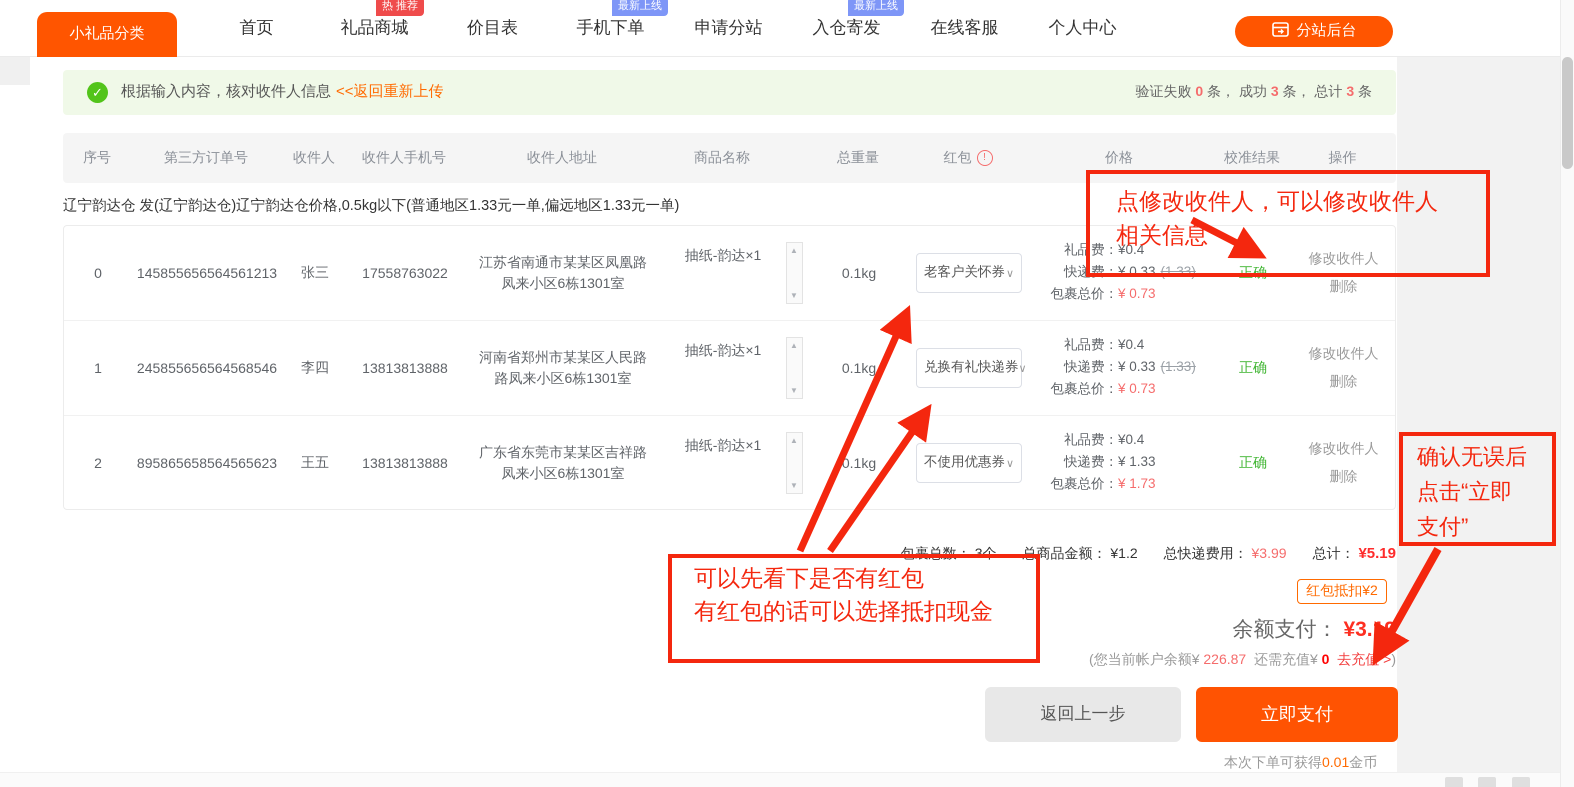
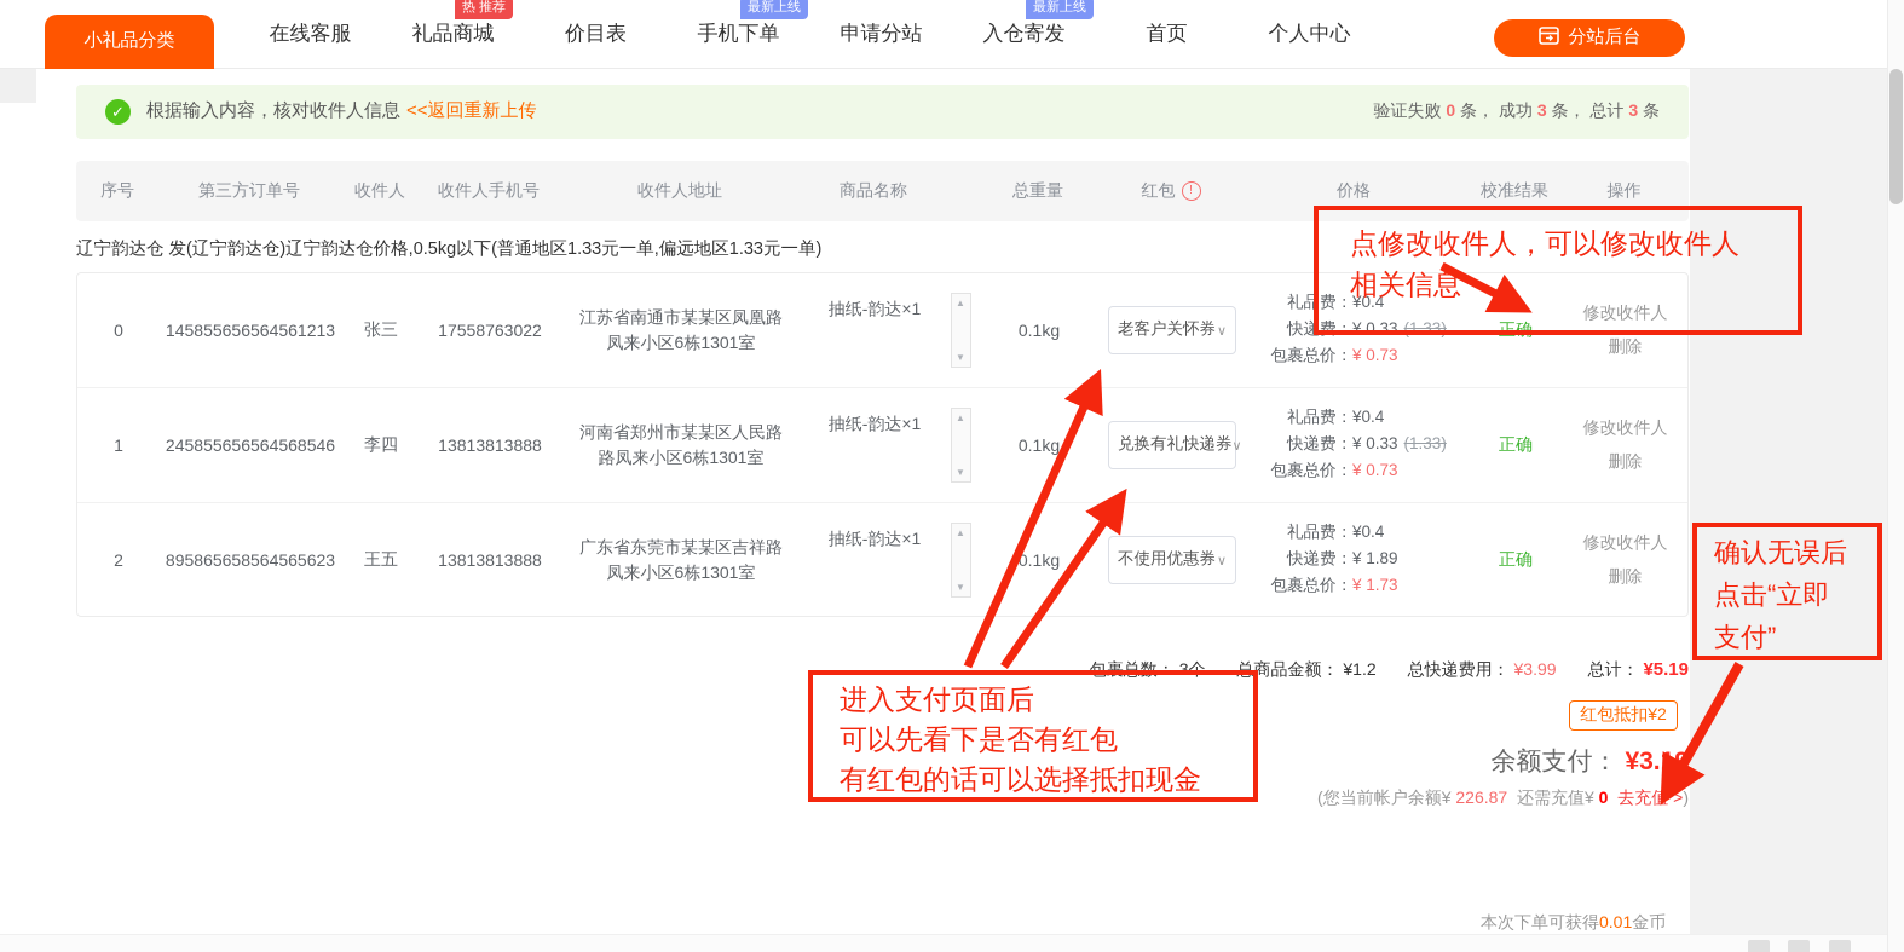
  小礼品分类
- 首页
+ 在线客服
  礼品商城
  热 推荐
  价目表
  手机下单
  最新上线
  申请分站
  入仓寄发
  最新上线
- 在线客服
+ 首页
  个人中心
  分站后台
  ✓
  根据输入内容，核对收件人信息
  <<返回重新上传
  验证失败 0 条， 成功 3 条， 总计 3 条
  序号
  第三方订单号
  收件人
  收件人手机号
  收件人地址
  商品名称
  总重量
  红包
  !
  价格
  校准结果
  操作
  辽宁韵达仓 发(辽宁韵达仓)辽宁韵达仓价格,0.5kg以下(普通地区1.33元一单,偏远地区1.33元一单)
  0
  145855656564561213
  张三
  17558763022
  江苏省南通市某某区凤凰路
  凤来小区6栋1301室
  抽纸-韵达×1
  ▲
  ▼
  0.1kg
  老客户关怀券
  ∨
  礼品费：
  ¥0.4
  快递费：
  ¥ 0.33
  (1.33)
  包裹总价：
  ¥ 0.73
  正确
  修改收件人
  删除
  1
  245855656564568546
  李四
  13813813888
  河南省郑州市某某区人民路
  路凤来小区6栋1301室
  抽纸-韵达×1
  ▲
  ▼
  0.1kg
  兑换有礼快递券
  ∨
  礼品费：
  ¥0.4
  快递费：
  ¥ 0.33
  (1.33)
  包裹总价：
  ¥ 0.73
  正确
  修改收件人
  删除
  2
  895865658564565623
  王五
  13813813888
  广东省东莞市某某区吉祥路
  凤来小区6栋1301室
  抽纸-韵达×1
  ▲
  ▼
  0.1kg
  不使用优惠券
  ∨
  礼品费：
  ¥0.4
  快递费：
- ¥ 1.33
+ ¥ 1.89
  包裹总价：
  ¥ 1.73
  正确
  修改收件人
  删除
  包裹总数： 3个
  总商品金额： ¥1.2
  总快递费用： ¥3.99
  总计： ¥5.19
  红包抵扣¥2
  余额支付： ¥3.1
  (您当前帐户余额¥ 226.87 还需充值¥ 0 去充值 >)
- 返回上一步
- 立即支付
  本次下单可获得0.01金币
  点修改收件人，可以修改收件人
  相关信息
+ 进入支付页面后
  可以先看下是否有红包
  有红包的话可以选择抵扣现金
  确认无误后
  点击“立即
  支付”
